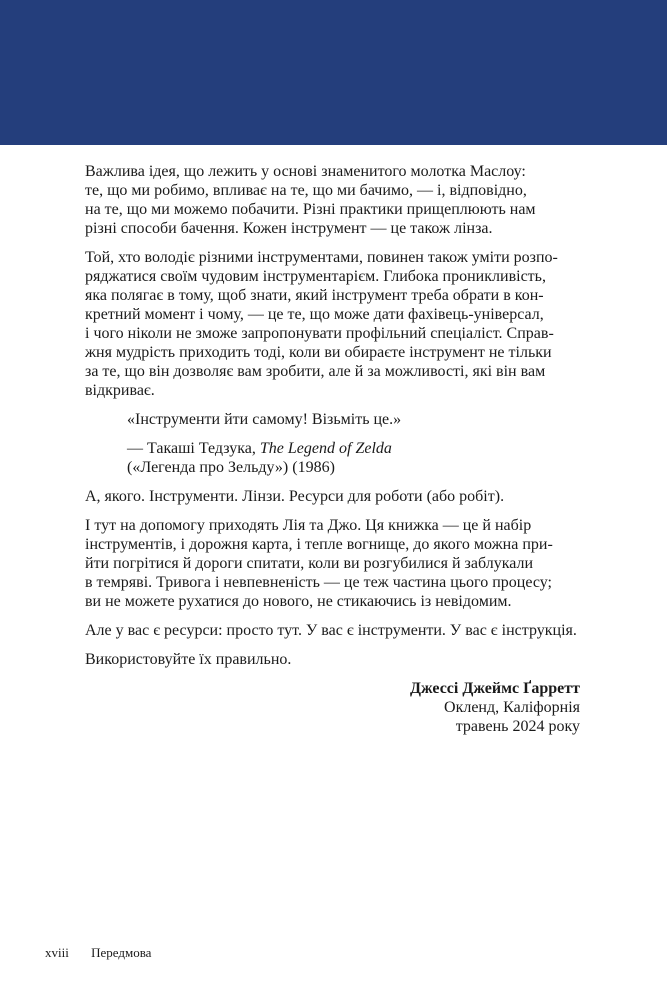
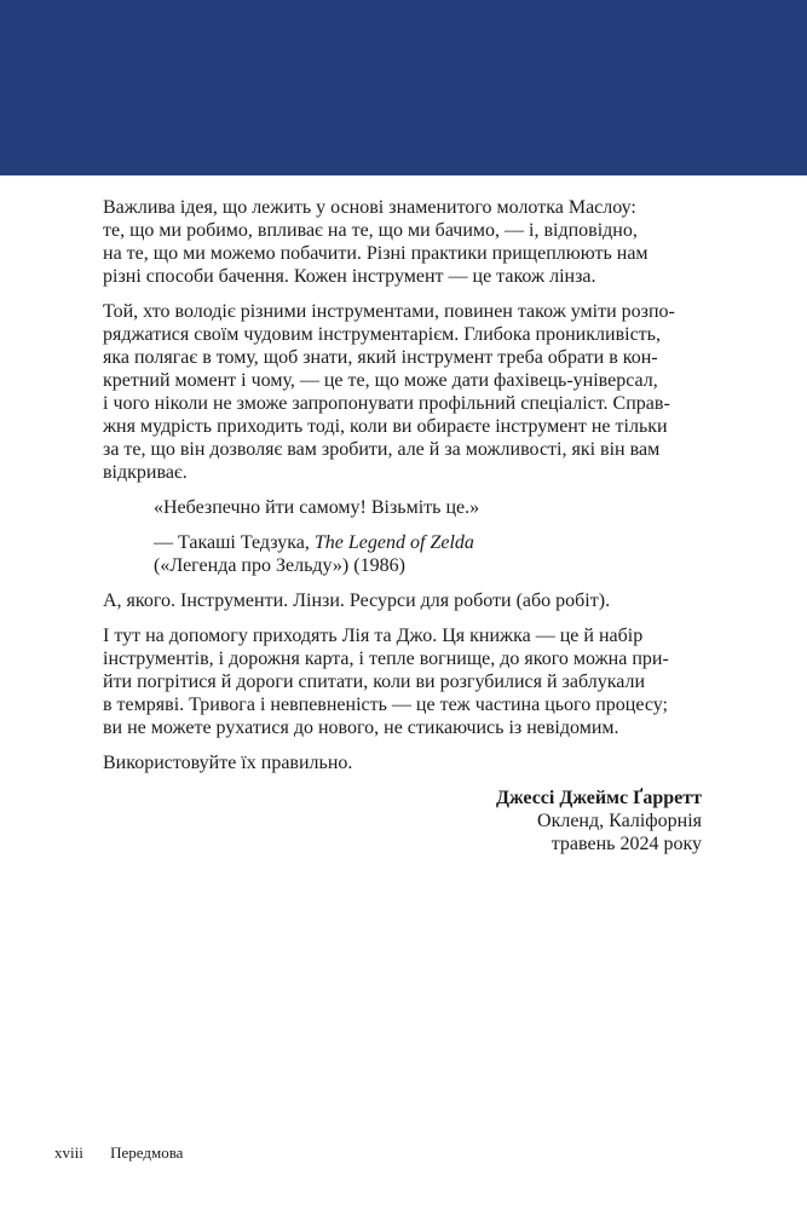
  Важлива ідея, що лежить у основі знаменитого молотка Маслоу:
  те, що ми робимо, впливає на те, що ми бачимо, — і, відповідно,
  на те, що ми можемо побачити. Різні практики прищеплюють нам
  різні способи бачення. Кожен інструмент — це також лінза.
  Той, хто володіє різними інструментами, повинен також уміти розпо-
  ряджатися своїм чудовим інструментарієм. Глибока проникливість,
  яка полягає в тому, щоб знати, який інструмент треба обрати в кон-
  кретний момент і чому, — це те, що може дати фахівець-універсал,
  і чого ніколи не зможе запропонувати профільний спеціаліст. Справ-
  жня мудрість приходить тоді, коли ви обираєте інструмент не тільки
  за те, що він дозволяє вам зробити, але й за можливості, які він вам
  відкриває.
- «Інструменти йти самому! Візьміть це.»
+ «Небезпечно йти самому! Візьміть це.»
  — Такаші Тедзука, The Legend of Zelda
  («Легенда про Зельду») (1986)
  А, якого. Інструменти. Лінзи. Ресурси для роботи (або робіт).
  І тут на допомогу приходять Лія та Джо. Ця книжка — це й набір
  інструментів, і дорожня карта, і тепле вогнище, до якого можна при-
  йти погрітися й дороги спитати, коли ви розгубилися й заблукали
  в темряві. Тривога і невпевненість — це теж частина цього процесу;
  ви не можете рухатися до нового, не стикаючись із невідомим.
- Але у вас є ресурси: просто тут. У вас є інструменти. У вас є інструкція.
  Використовуйте їх правильно.
  Джессі Джеймс Ґарретт
  Окленд, Каліфорнія
  травень 2024 року
  xviii Передмова
